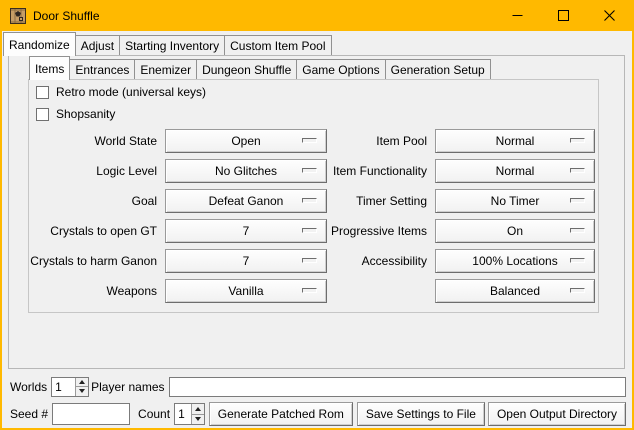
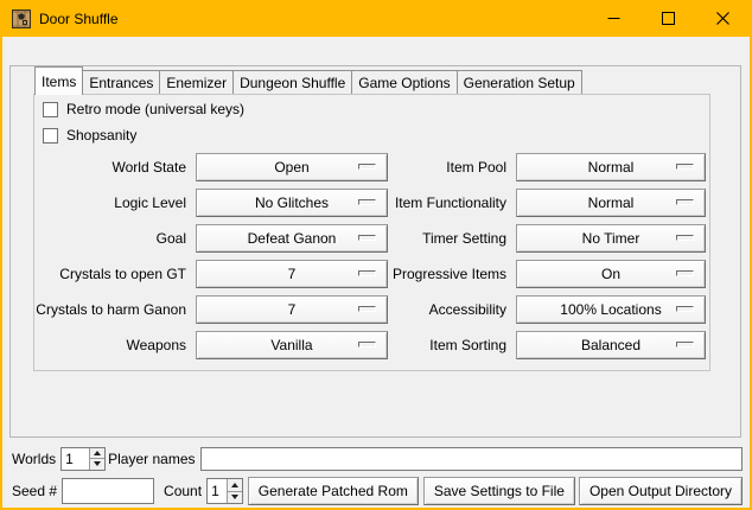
  Door Shuffle
- Randomize
- Adjust
- Starting Inventory
- Custom Item Pool
  Items
  Entrances
  Enemizer
  Dungeon Shuffle
  Game Options
  Generation Setup
  Retro mode (universal keys)
  Shopsanity
  World State
  Open
  Item Pool
  Normal
  Logic Level
  No Glitches
  Item Functionality
  Normal
  Goal
  Defeat Ganon
  Timer Setting
  No Timer
  Crystals to open GT
  7
  Progressive Items
  On
  Crystals to harm Ganon
  7
  Accessibility
  100% Locations
  Weapons
  Vanilla
+ Item Sorting
  Balanced
  Worlds
  1
  Player names
  Seed #
  Count
  1
  Generate Patched Rom
  Save Settings to File
  Open Output Directory
